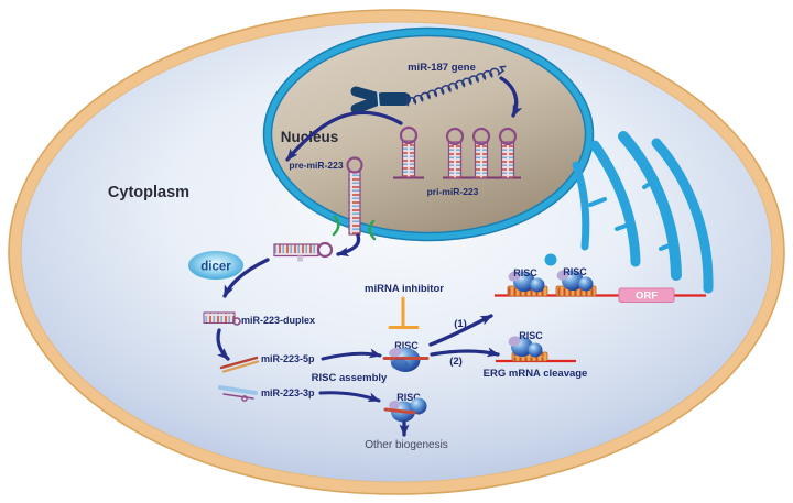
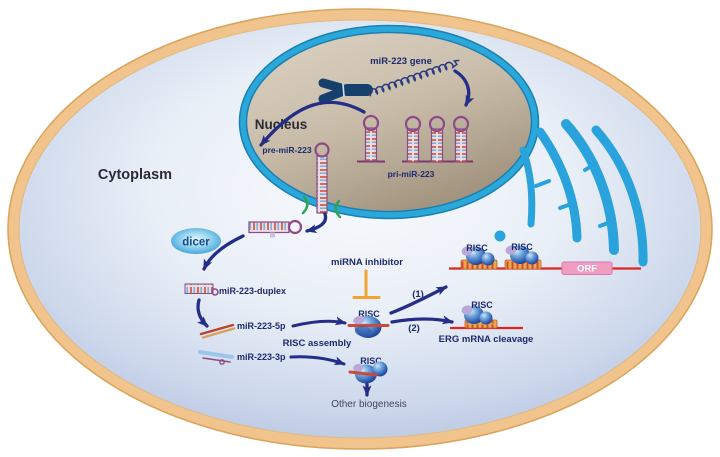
  Cytoplasm
  Nuceus
- miR-187 gene
+ miR-223 gene
  pri-miR-223
  pre-miR-223
  dicer
  miR-223-duplex
  miR-223-5p
  miR-223-3p
  RISC assembly
  miRNA inhibitor
  RISC
  (1)
  (2)
  RISC
  Other biogenesis
  RISC
  RISC
  ORF
  RISC
  ERG mRNA cleavage
